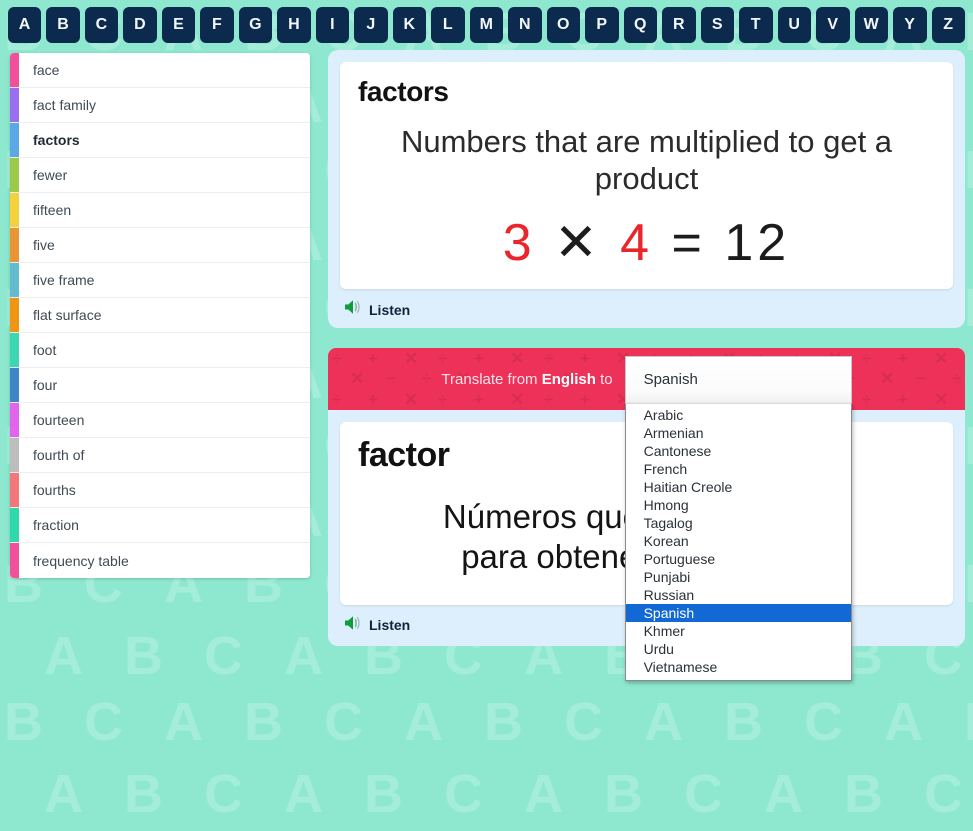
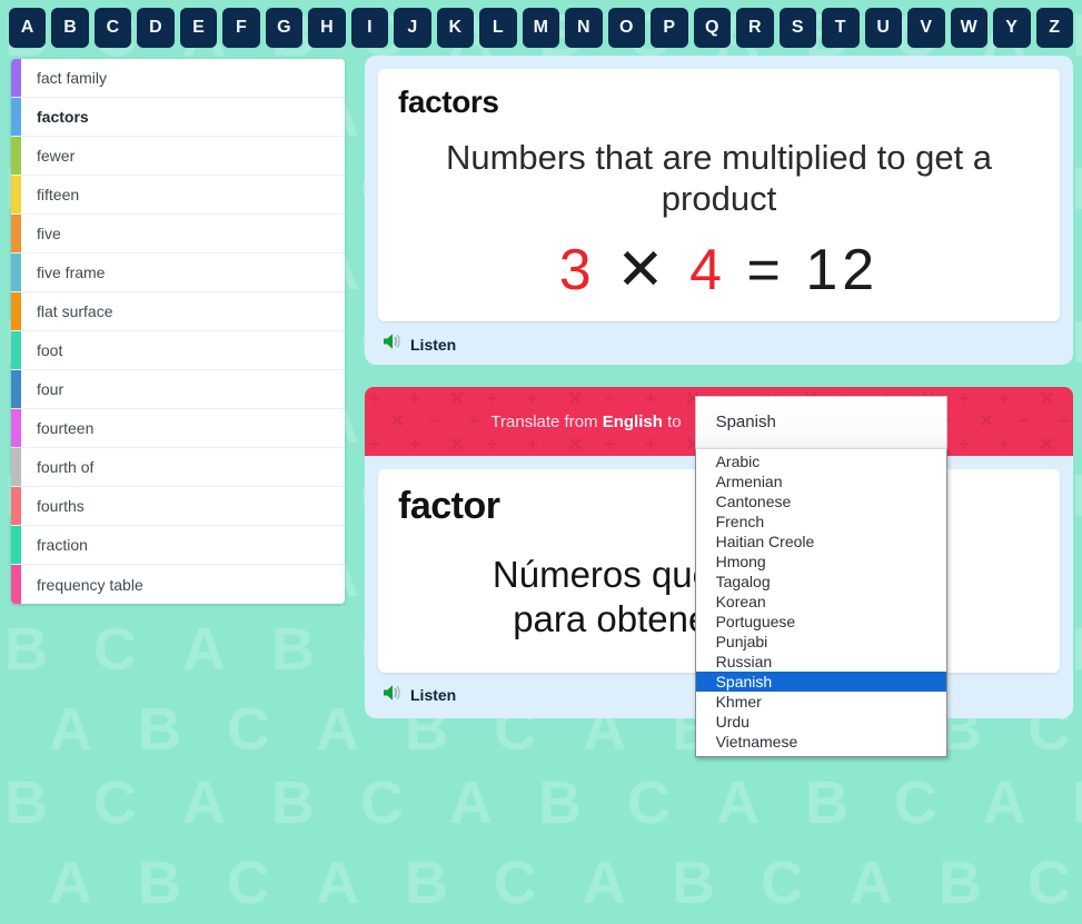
  A
  B
  C
  D
  E
  F
  G
  H
  I
  J
  K
  L
  M
  N
  O
  P
  Q
  R
  S
  T
  U
  V
  W
  Y
  Z
- face
  fact family
  factors
  fewer
  fifteen
  five
  five frame
  flat surface
  foot
  four
  fourteen
  fourth of
  fourths
  fraction
  frequency table
  factors
  Numbers that are multiplied to get a product
  3 ✕ 4 = 12
  Listen
  Translate from English to
  Spanish
  Arabic
  Armenian
  Cantonese
  French
  Haitian Creole
  Hmong
  Tagalog
  Korean
  Portuguese
  Punjabi
  Russian
  Spanish
  Khmer
  Urdu
  Vietnamese
  factor
  Listen
